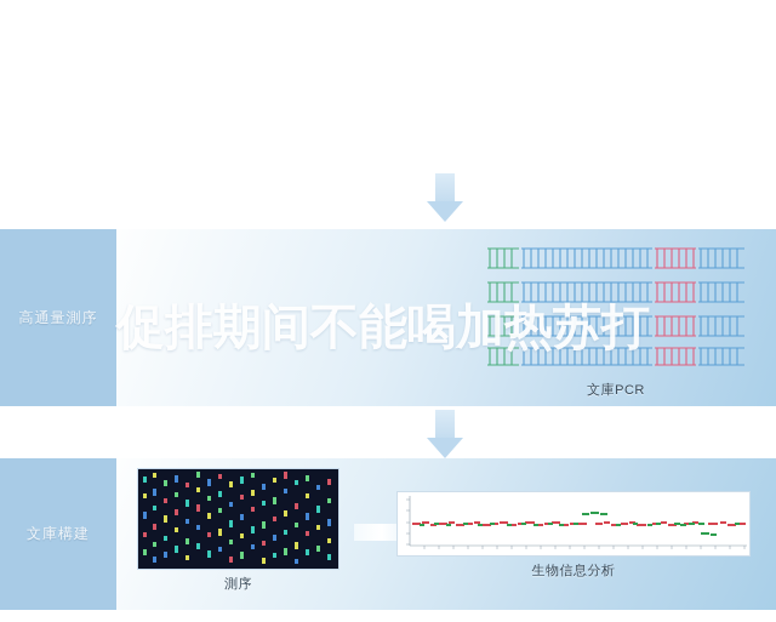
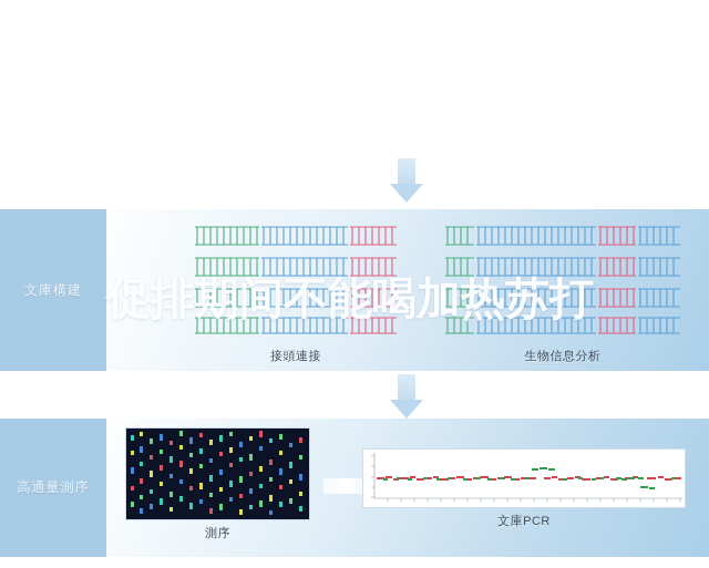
- 高通量測序
+ 文庫構建
+ 接頭連接
- 文庫PCR
+ 生物信息分析
- 文庫構建
+ 高通量測序
  測序
- 生物信息分析
+ 文庫PCR
  促排期间不能喝加热苏打
